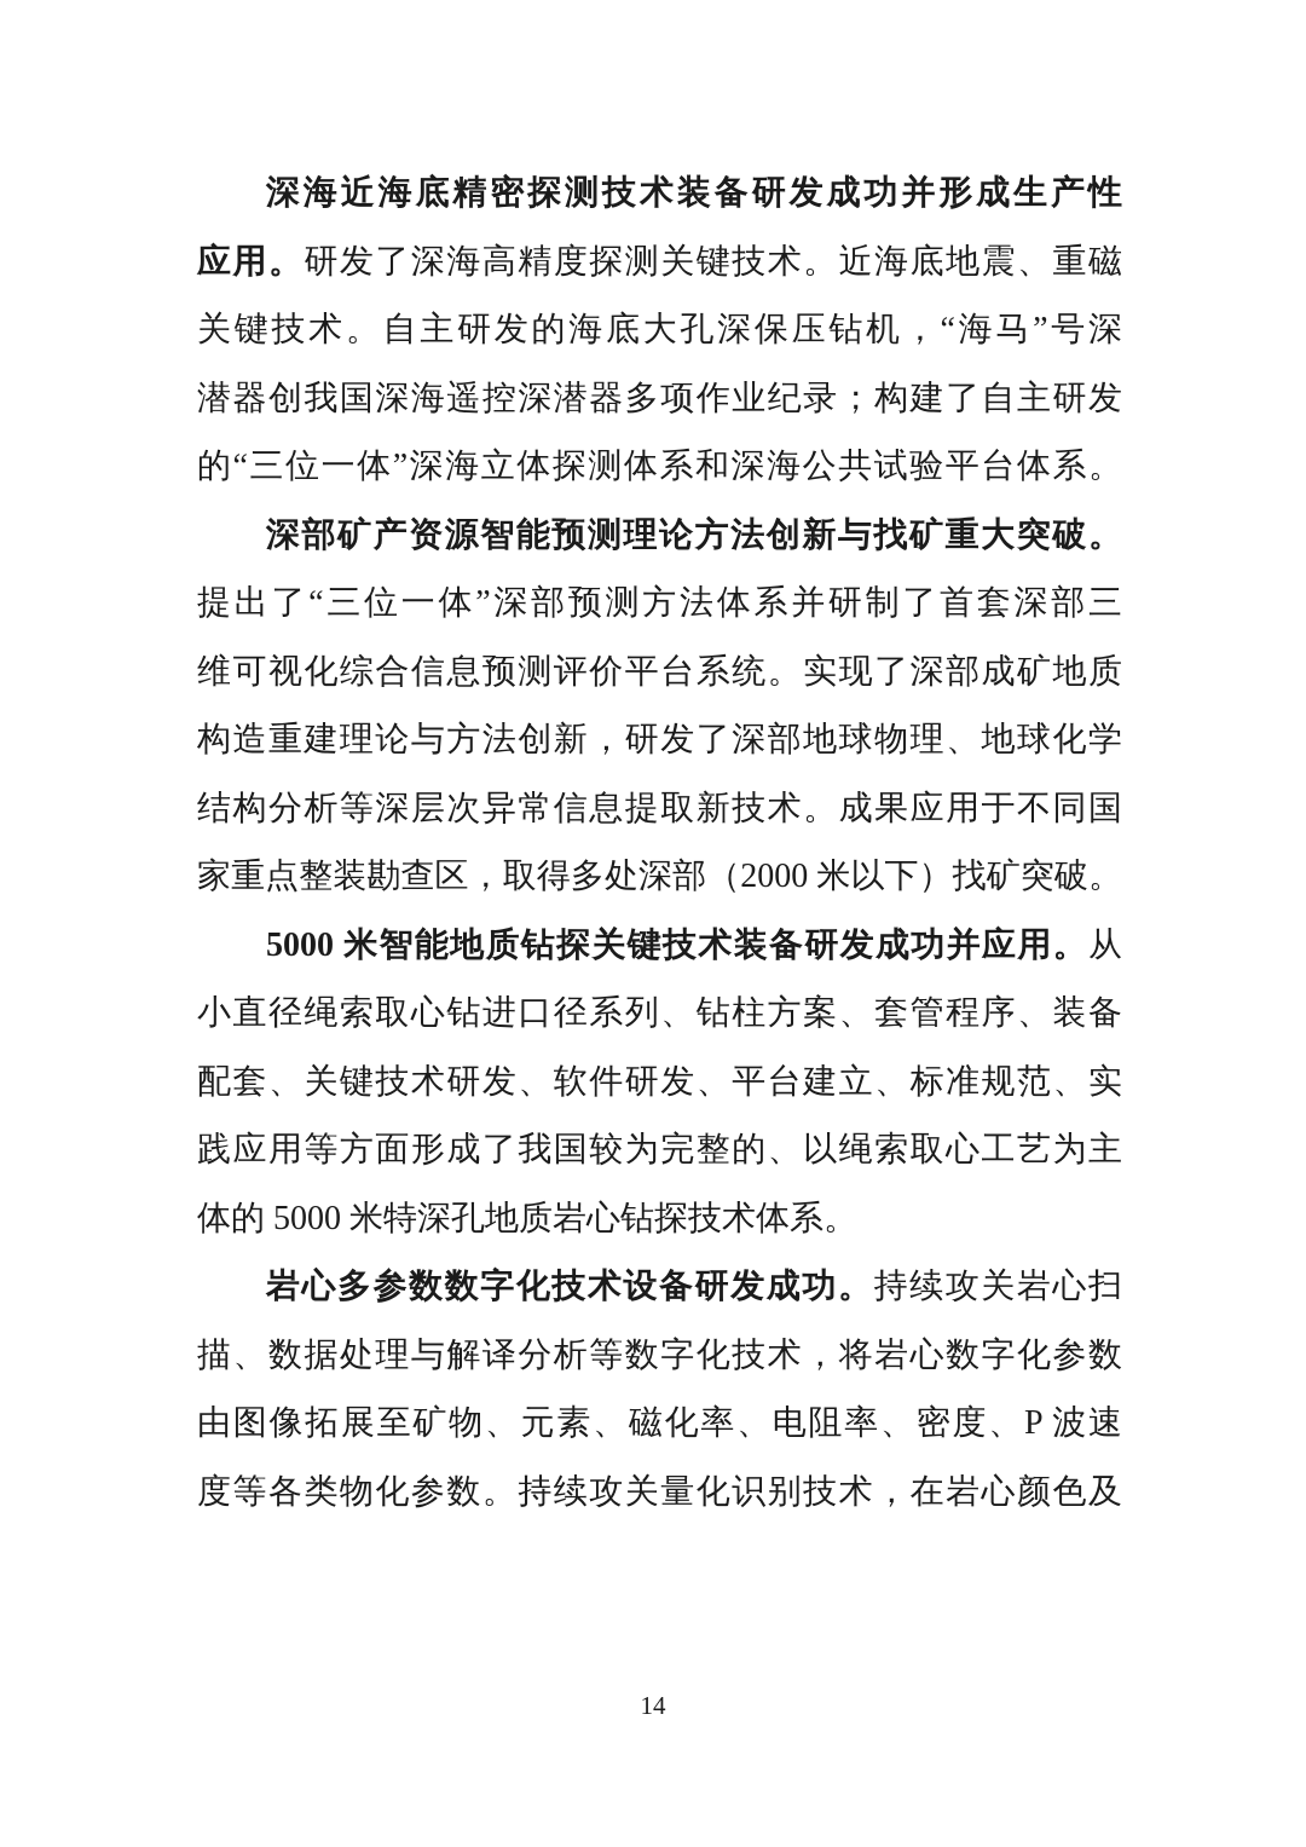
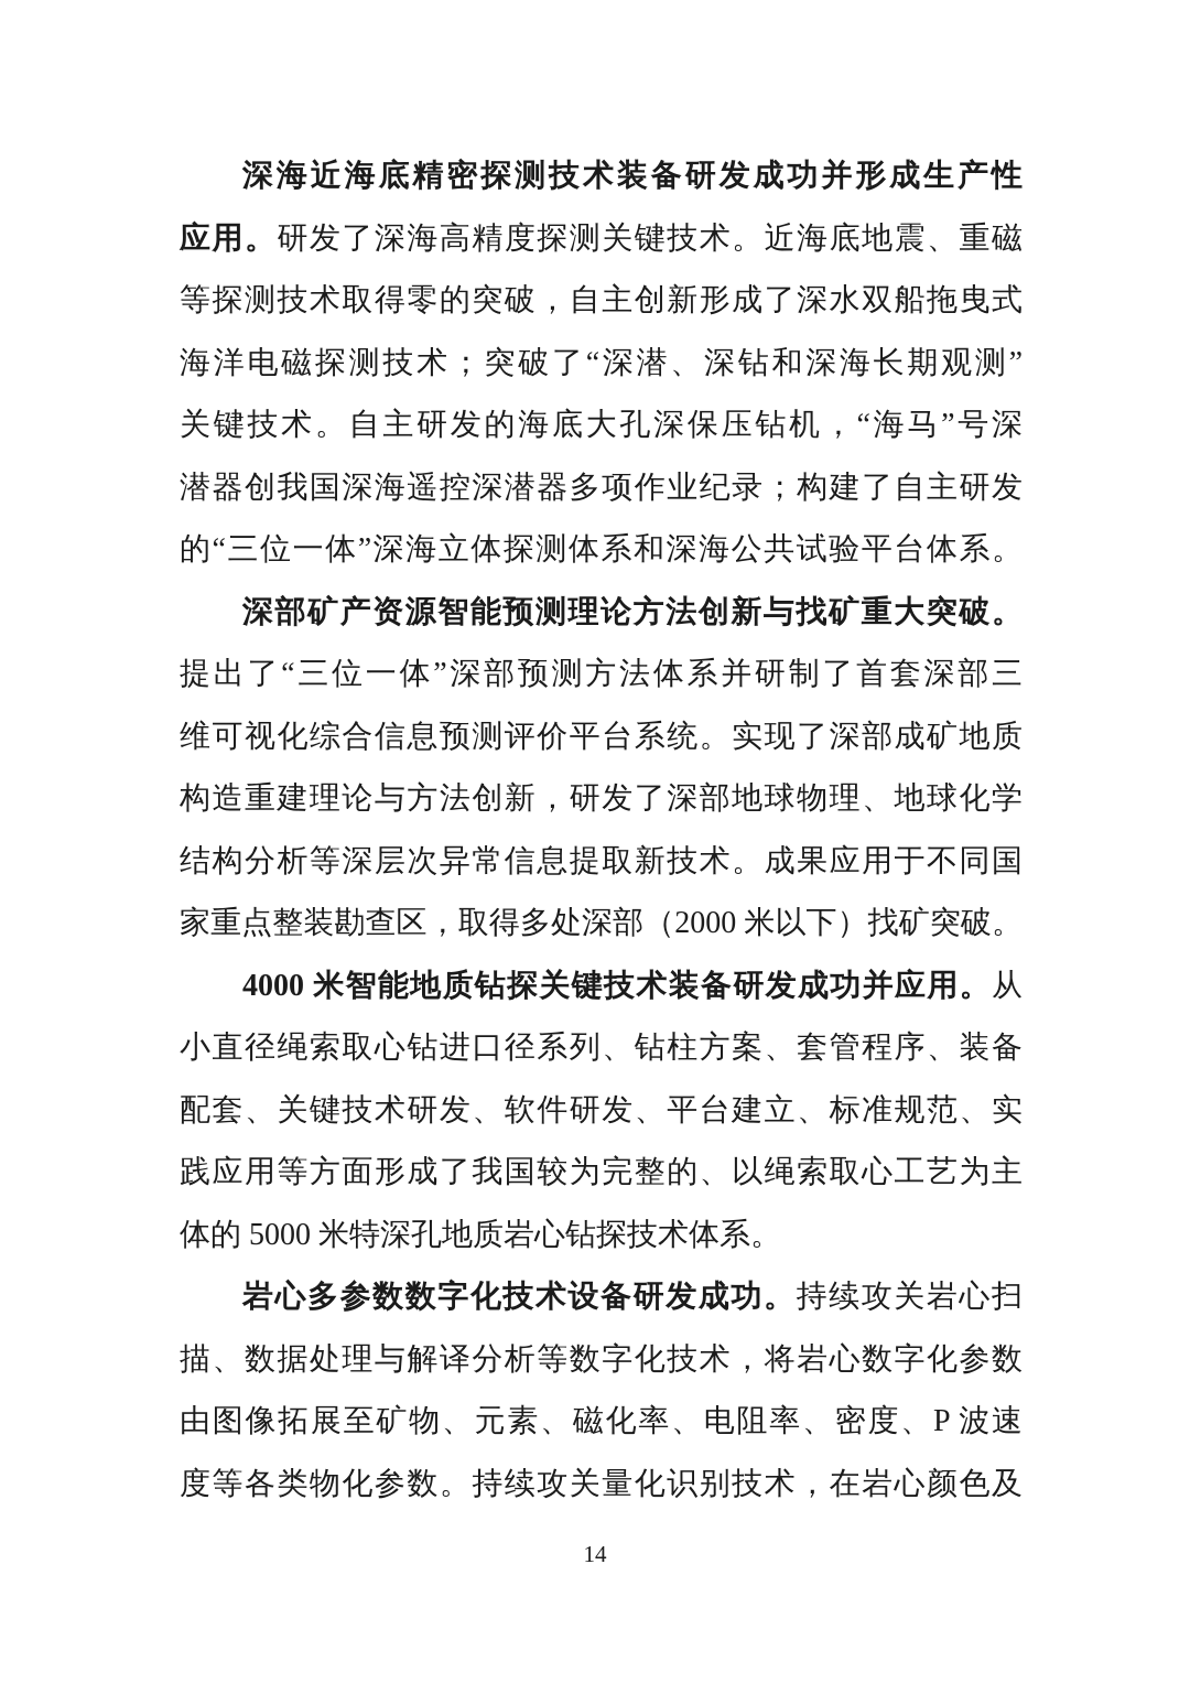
  深海近海底精密探测技术装备研发成功并形成生产性
  应用。研发了深海高精度探测关键技术。近海底地震、重磁
+ 等探测技术取得零的突破，自主创新形成了深水双船拖曳式
+ 海洋电磁探测技术；突破了“深潜、深钻和深海长期观测”
  关键技术。自主研发的海底大孔深保压钻机，“海马”号深
  潜器创我国深海遥控深潜器多项作业纪录；构建了自主研发
  的“三位一体”深海立体探测体系和深海公共试验平台体系。
  深部矿产资源智能预测理论方法创新与找矿重大突破。
  提出了“三位一体”深部预测方法体系并研制了首套深部三
  维可视化综合信息预测评价平台系统。实现了深部成矿地质
  构造重建理论与方法创新，研发了深部地球物理、地球化学
  结构分析等深层次异常信息提取新技术。成果应用于不同国
  家重点整装勘查区，取得多处深部（2000 米以下）找矿突破。
- 5000 米智能地质钻探关键技术装备研发成功并应用。从
+ 4000 米智能地质钻探关键技术装备研发成功并应用。从
  小直径绳索取心钻进口径系列、钻柱方案、套管程序、装备
  配套、关键技术研发、软件研发、平台建立、标准规范、实
  践应用等方面形成了我国较为完整的、以绳索取心工艺为主
  体的 5000 米特深孔地质岩心钻探技术体系。
  岩心多参数数字化技术设备研发成功。持续攻关岩心扫
  描、数据处理与解译分析等数字化技术，将岩心数字化参数
  由图像拓展至矿物、元素、磁化率、电阻率、密度、P 波速
  度等各类物化参数。持续攻关量化识别技术，在岩心颜色及
  14
